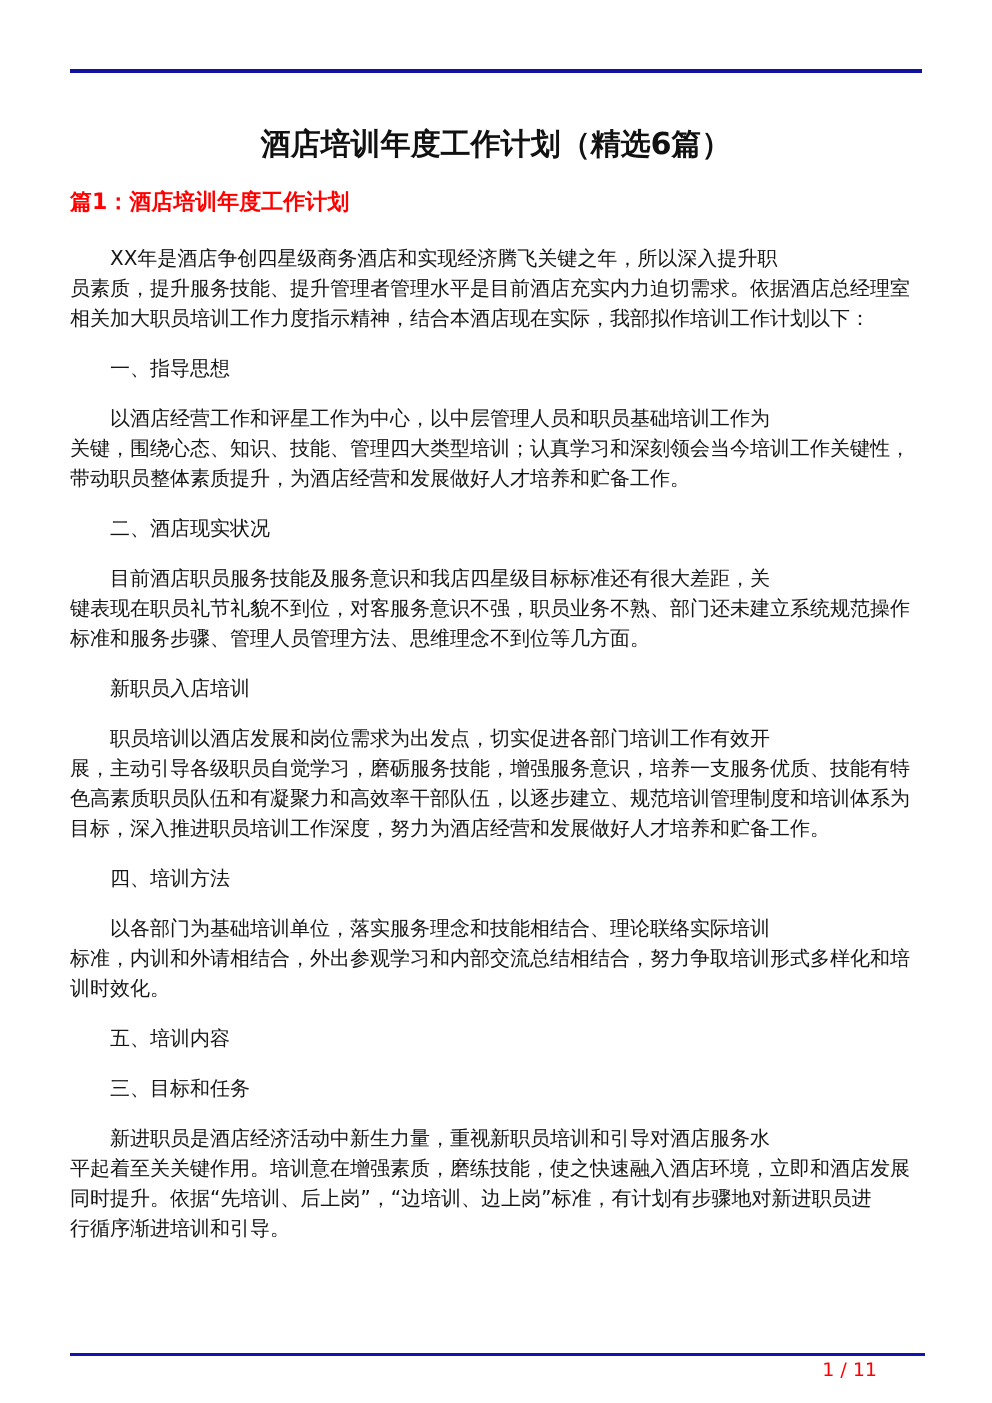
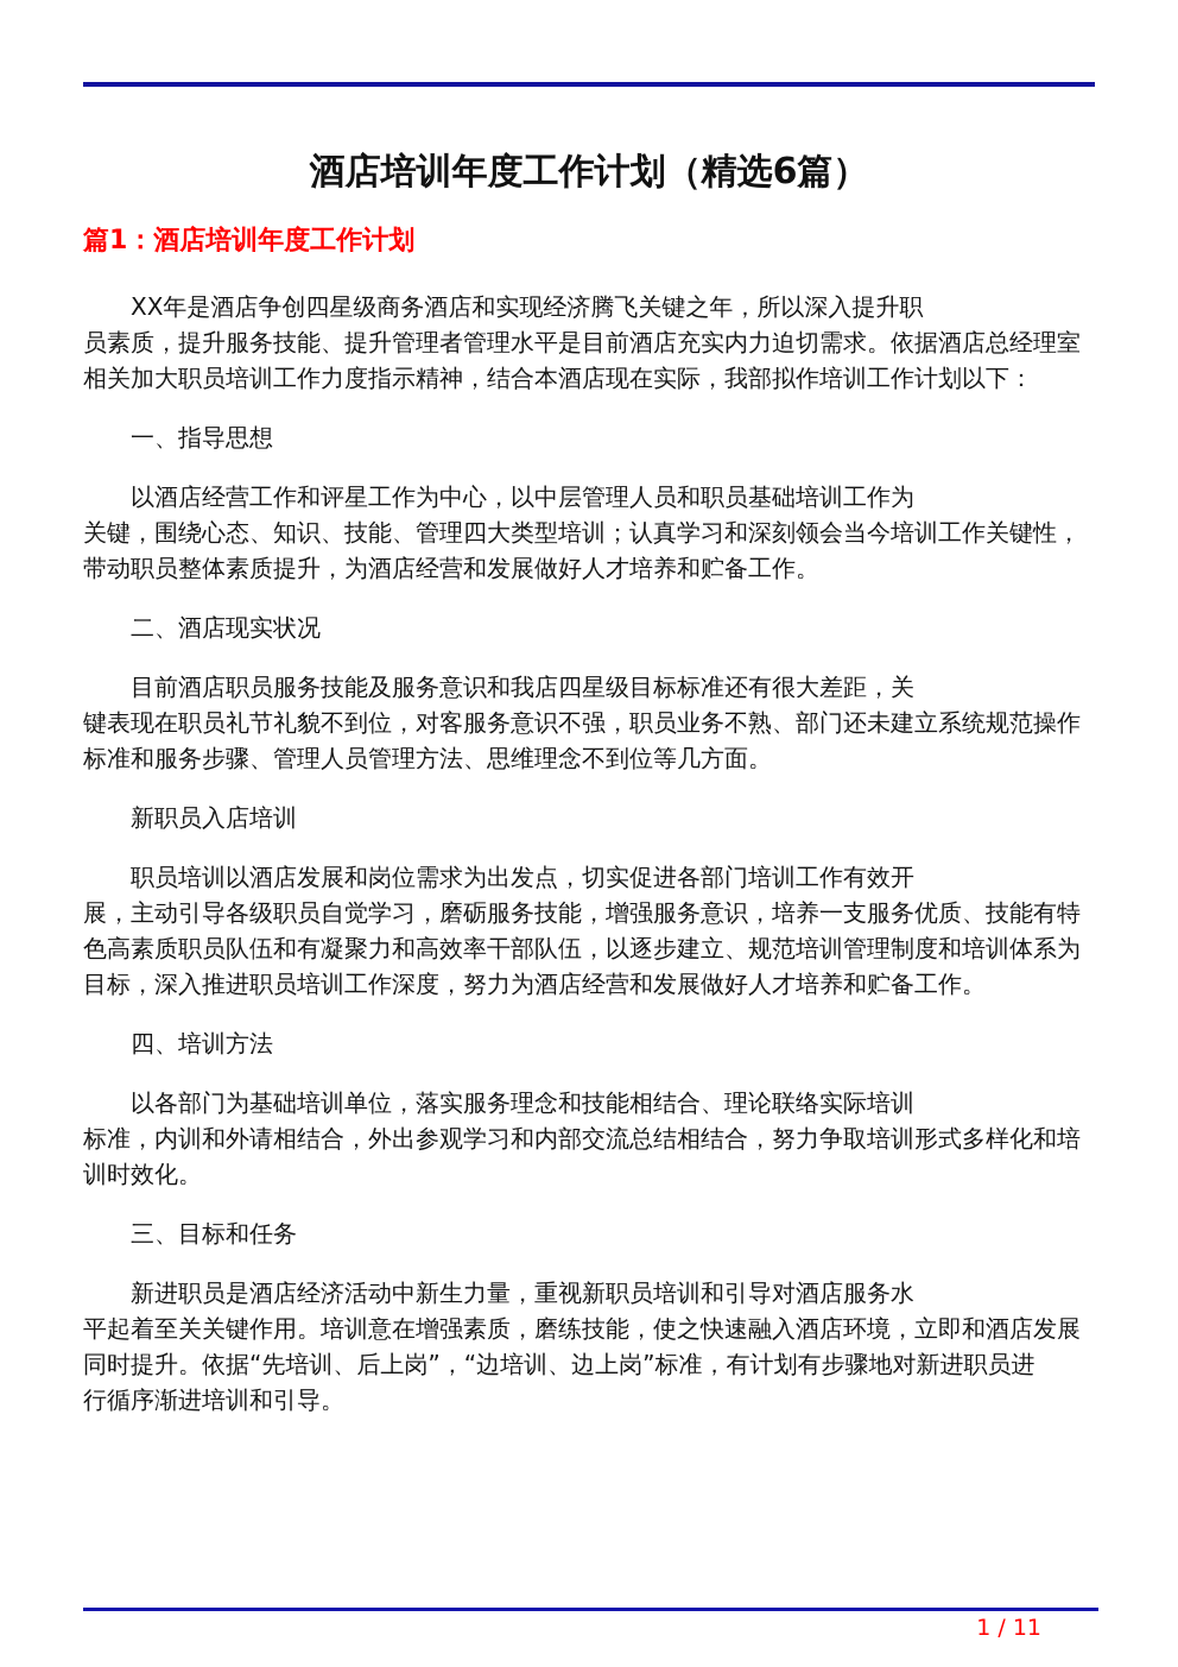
  酒店培训年度工作计划（精选6篇）
  篇1：酒店培训年度工作计划
  XX年是酒店争创四星级商务酒店和实现经济腾飞关键之年，所以深入提升职
  员素质，提升服务技能、提升管理者管理水平是目前酒店充实内力迫切需求。依据酒店总经理室
  相关加大职员培训工作力度指示精神，结合本酒店现在实际，我部拟作培训工作计划以下：
  一、指导思想
  以酒店经营工作和评星工作为中心，以中层管理人员和职员基础培训工作为
  关键，围绕心态、知识、技能、管理四大类型培训；认真学习和深刻领会当今培训工作关键性，
  带动职员整体素质提升，为酒店经营和发展做好人才培养和贮备工作。
  二、酒店现实状况
  目前酒店职员服务技能及服务意识和我店四星级目标标准还有很大差距，关
  键表现在职员礼节礼貌不到位，对客服务意识不强，职员业务不熟、部门还未建立系统规范操作
  标准和服务步骤、管理人员管理方法、思维理念不到位等几方面。
  新职员入店培训
  职员培训以酒店发展和岗位需求为出发点，切实促进各部门培训工作有效开
  展，主动引导各级职员自觉学习，磨砺服务技能，增强服务意识，培养一支服务优质、技能有特
  色高素质职员队伍和有凝聚力和高效率干部队伍，以逐步建立、规范培训管理制度和培训体系为
  目标，深入推进职员培训工作深度，努力为酒店经营和发展做好人才培养和贮备工作。
  四、培训方法
  以各部门为基础培训单位，落实服务理念和技能相结合、理论联络实际培训
  标准，内训和外请相结合，外出参观学习和内部交流总结相结合，努力争取培训形式多样化和培
  训时效化。
- 五、培训内容
  三、目标和任务
  新进职员是酒店经济活动中新生力量，重视新职员培训和引导对酒店服务水
  平起着至关关键作用。培训意在增强素质，磨练技能，使之快速融入酒店环境，立即和酒店发展
  同时提升。依据“先培训、后上岗”，“边培训、边上岗”标准，有计划有步骤地对新进职员进
  行循序渐进培训和引导。
  1 / 11
